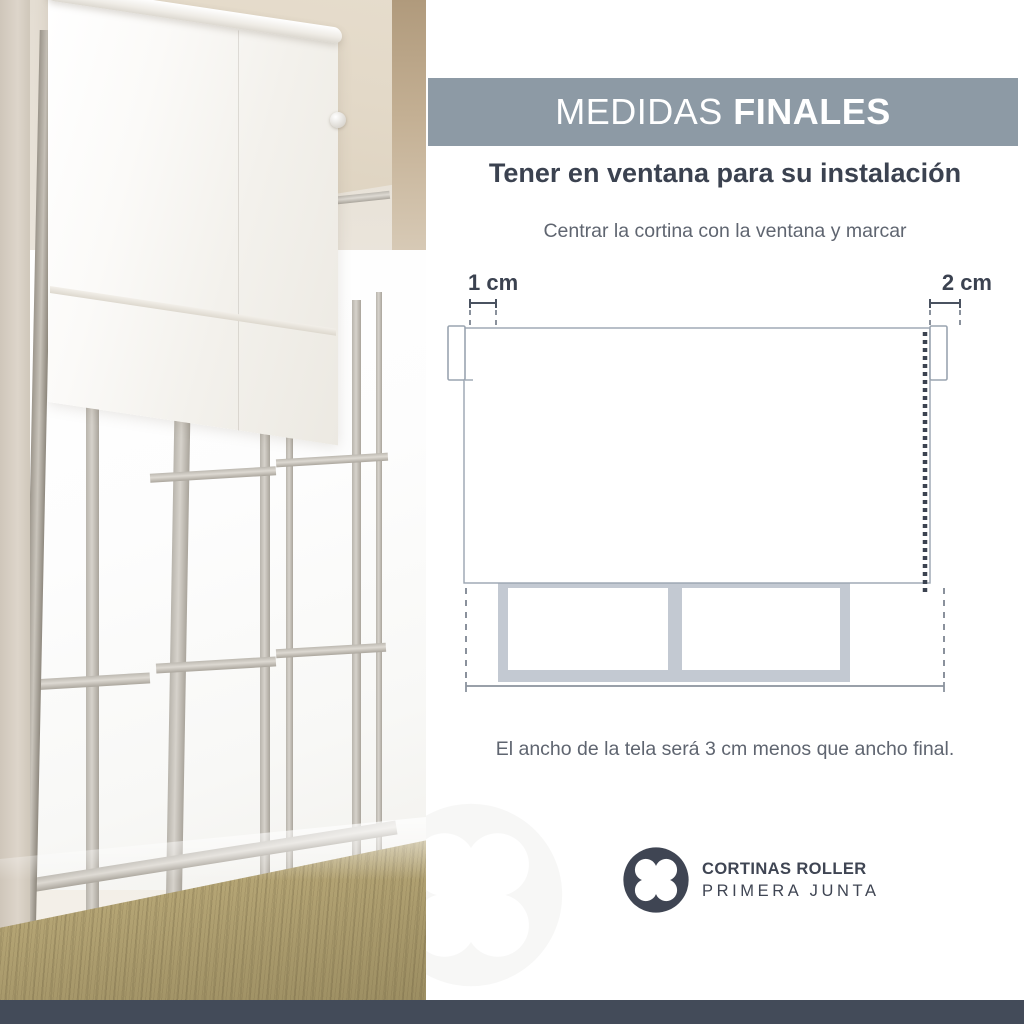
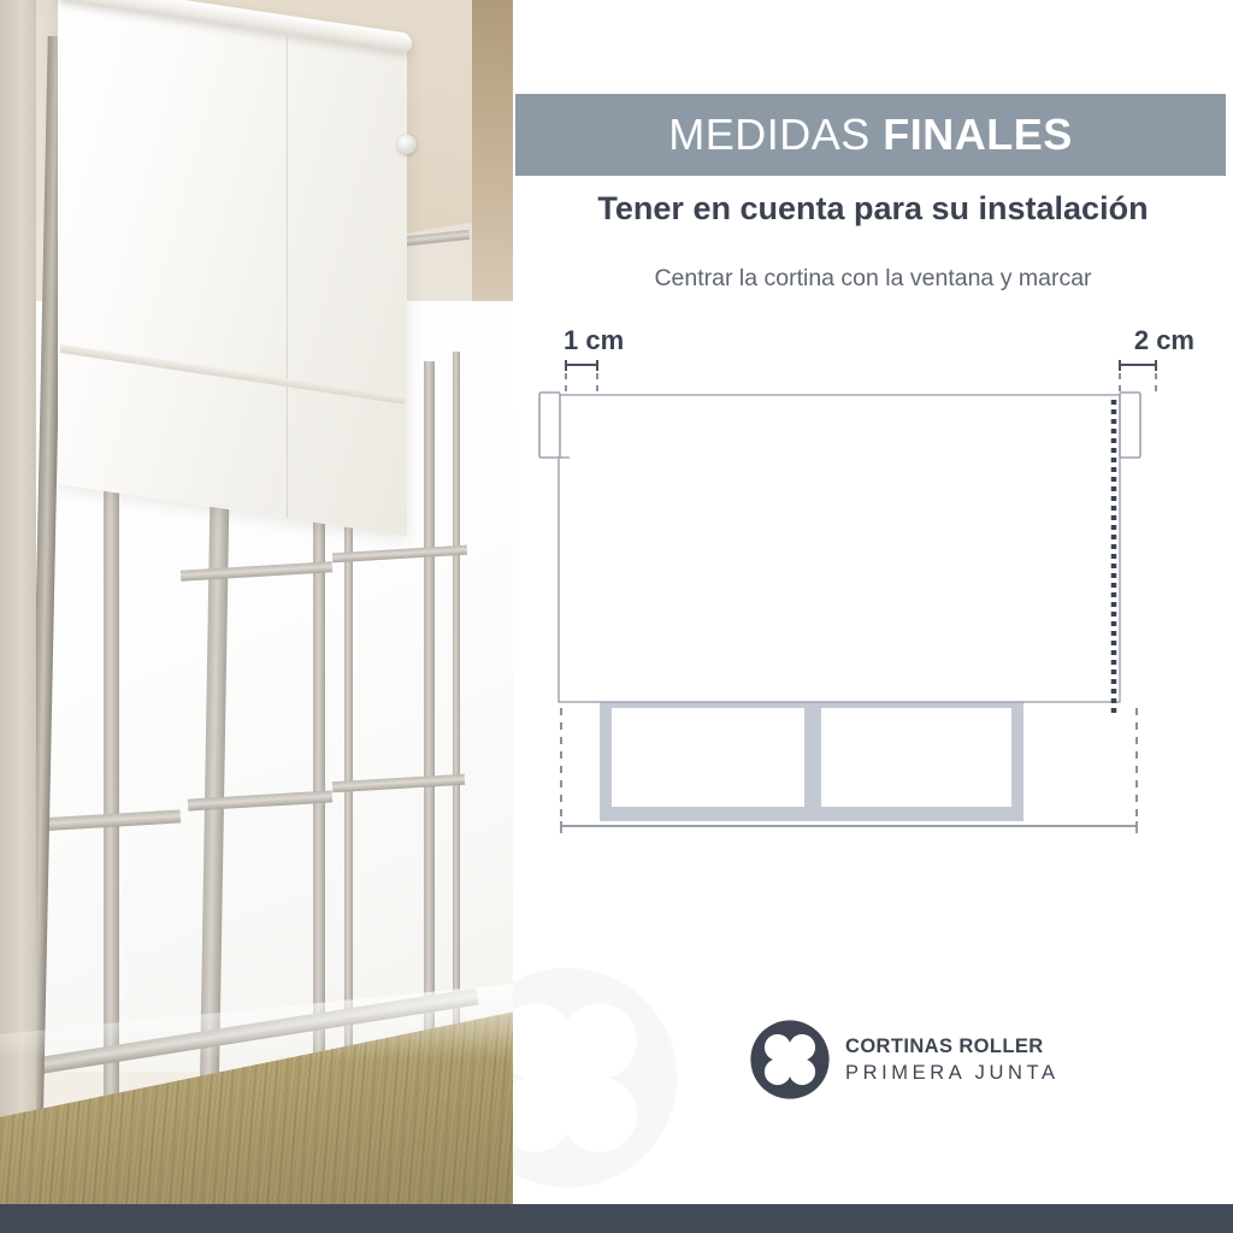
  MEDIDAS FINALES
- Tener en ventana para su instalación
+ Tener en cuenta para su instalación
  Centrar la cortina con la ventana y marcar
  1 cm
  2 cm
- El ancho de la tela será 3 cm menos que ancho final.
  CORTINAS ROLLER
  PRIMERA JUNTA
